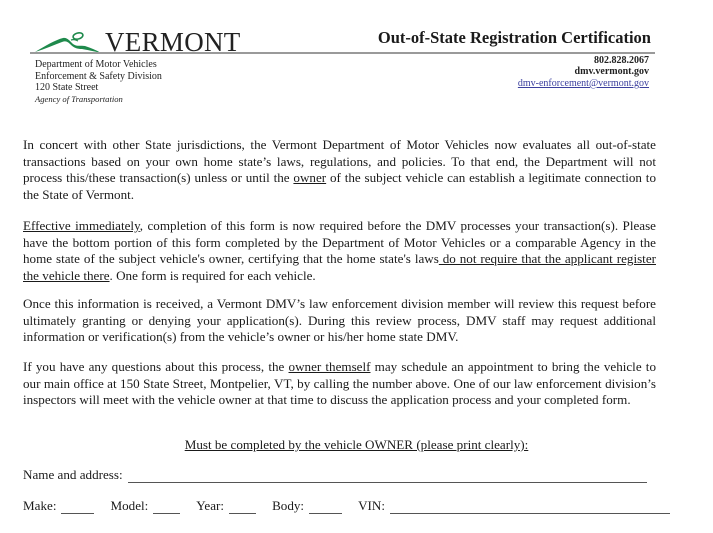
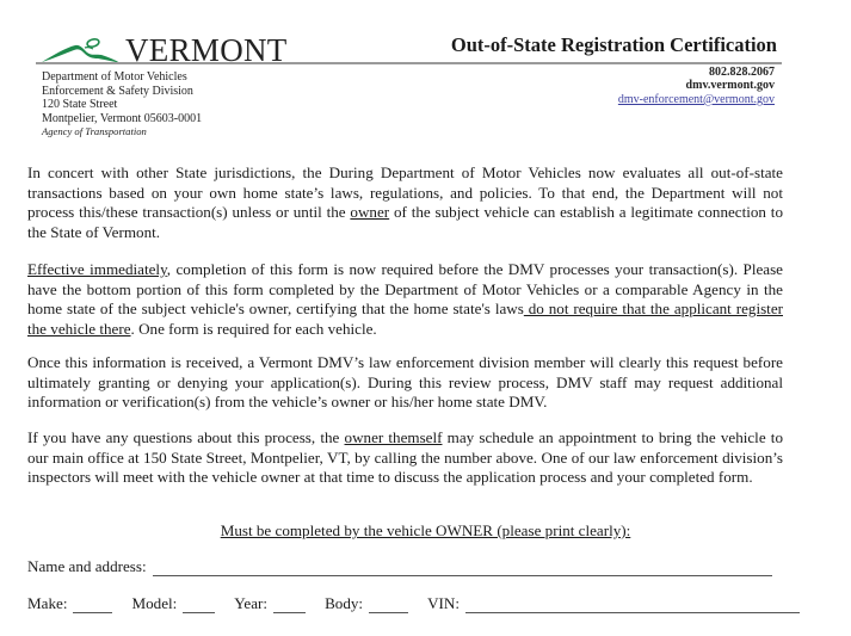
  VERMONT
  Out-of-State Registration Certification
  Department of Motor Vehicles
  Enforcement & Safety Division
  120 State Street
+ Montpelier, Vermont 05603-0001
  Agency of Transportation
  802.828.2067
  dmv.vermont.gov
  dmv-enforcement@vermont.gov
- In concert with other State jurisdictions, the Vermont Department of Motor Vehicles now evaluates all out-of-state transactions based on your own home state’s laws, regulations, and policies. To that end, the Department will not process this/these transaction(s) unless or until the owner of the subject vehicle can establish a legitimate connection to the State of Vermont.
+ In concert with other State jurisdictions, the During Department of Motor Vehicles now evaluates all out-of-state transactions based on your own home state’s laws, regulations, and policies. To that end, the Department will not process this/these transaction(s) unless or until the owner of the subject vehicle can establish a legitimate connection to the State of Vermont.
  Effective immediately, completion of this form is now required before the DMV processes your transaction(s). Please have the bottom portion of this form completed by the Department of Motor Vehicles or a comparable Agency in the home state of the subject vehicle's owner, certifying that the home state's laws do not require that the applicant register the vehicle there. One form is required for each vehicle.
- Once this information is received, a Vermont DMV’s law enforcement division member will review this request before ultimately granting or denying your application(s). During this review process, DMV staff may request additional information or verification(s) from the vehicle’s owner or his/her home state DMV.
+ Once this information is received, a Vermont DMV’s law enforcement division member will clearly this request before ultimately granting or denying your application(s). During this review process, DMV staff may request additional information or verification(s) from the vehicle’s owner or his/her home state DMV.
  If you have any questions about this process, the owner themself may schedule an appointment to bring the vehicle to our main office at 150 State Street, Montpelier, VT, by calling the number above. One of our law enforcement division’s inspectors will meet with the vehicle owner at that time to discuss the application process and your completed form.
  Must be completed by the vehicle OWNER (please print clearly):
  Name and address:
  Make:
  Model:
  Year:
  Body:
  VIN:
